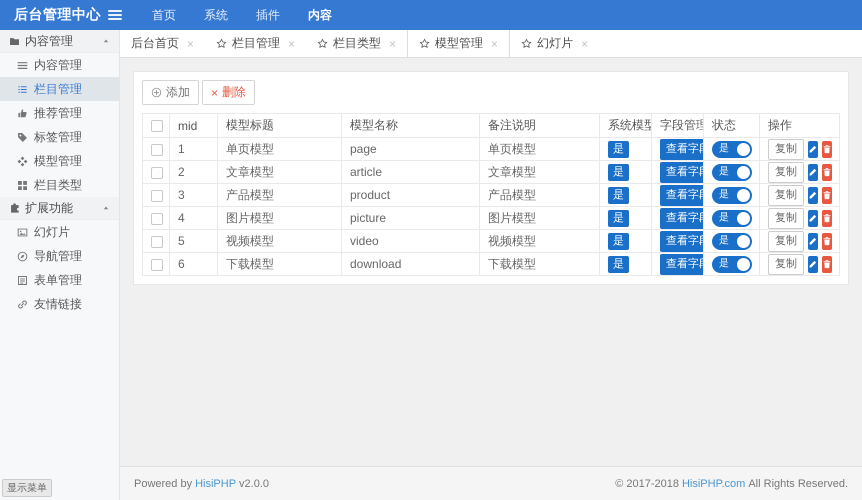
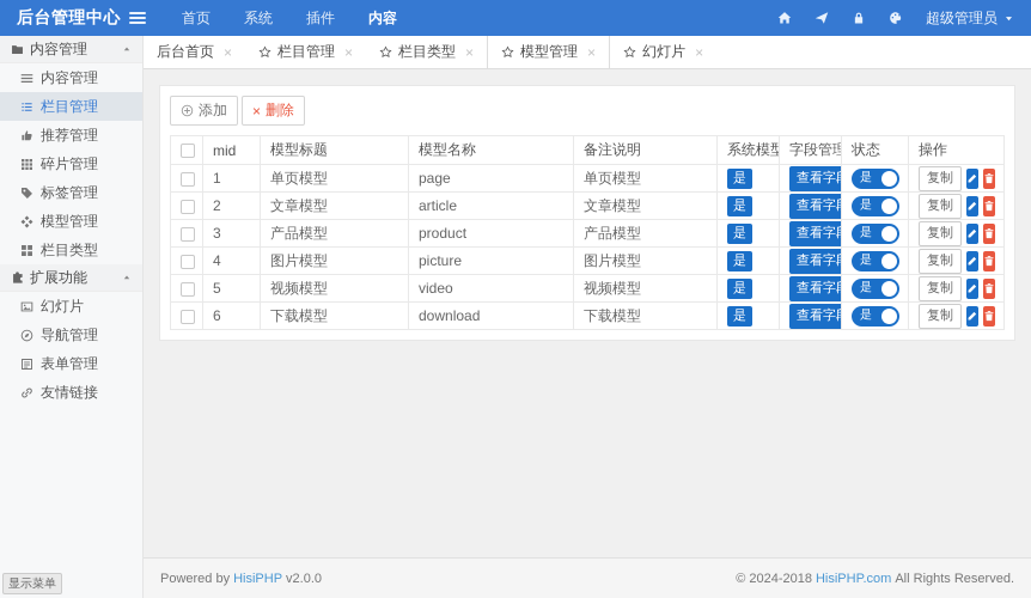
  后台管理中心
  首页
  系统
  插件
  内容
+ 超级管理员
  内容管理
  内容管理
  栏目管理
  推荐管理
+ 碎片管理
  标签管理
  模型管理
  栏目类型
  扩展功能
  幻灯片
  导航管理
  表单管理
  友情链接
  显示菜单
  后台首页
  ×
  栏目管理
  ×
  栏目类型
  ×
  模型管理
  ×
  幻灯片
  ×
  添加
  ×
  删除
  	mid	模型标题	模型名称	备注说明	系统模型	字段管理	状态	操作
  	1	单页模型	page	单页模型	是	查看字	是	复制
  	2	文章模型	article	文章模型	是	查看字	是	复制
  	3	产品模型	product	产品模型	是	查看字	是	复制
  	4	图片模型	picture	图片模型	是	查看字	是	复制
  	5	视频模型	video	视频模型	是	查看字	是	复制
  	6	下载模型	download	下载模型	是	查看字	是	复制
  Powered by HisiPHP v2.0.0
- © 2017-2018 HisiPHP.com All Rights Reserved.
+ © 2024-2018 HisiPHP.com All Rights Reserved.
